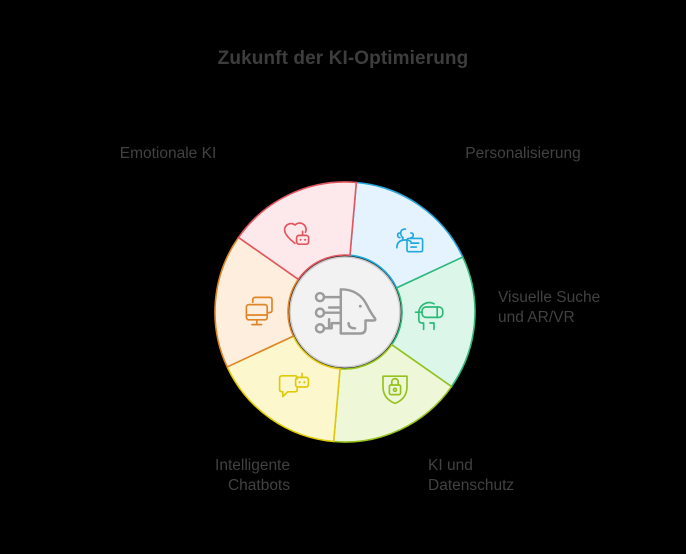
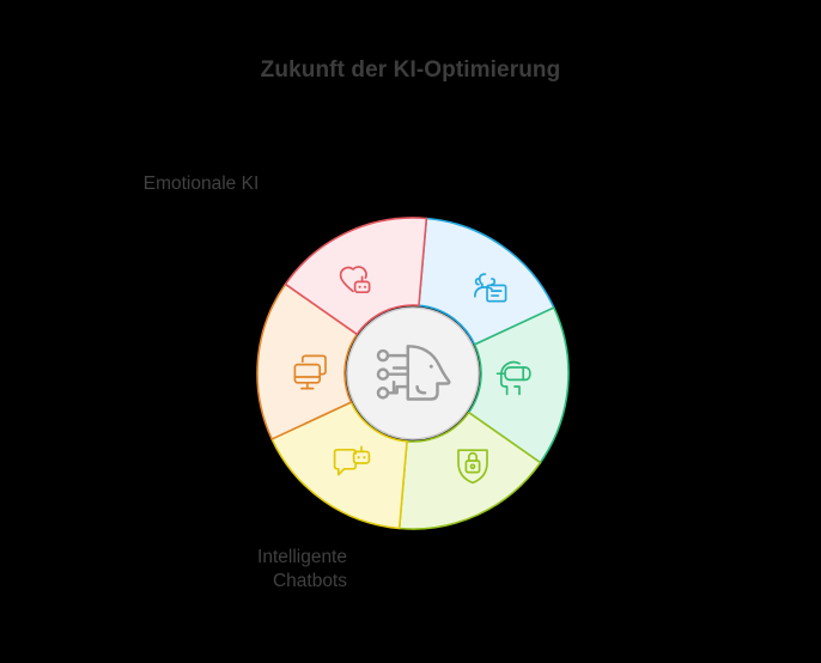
  Zukunft der KI-Optimierung
  Emotionale KI
- Personalisierung
- Visuelle Suche
- und AR/VR
- KI und
- Datenschutz
  Intelligente
  Chatbots
